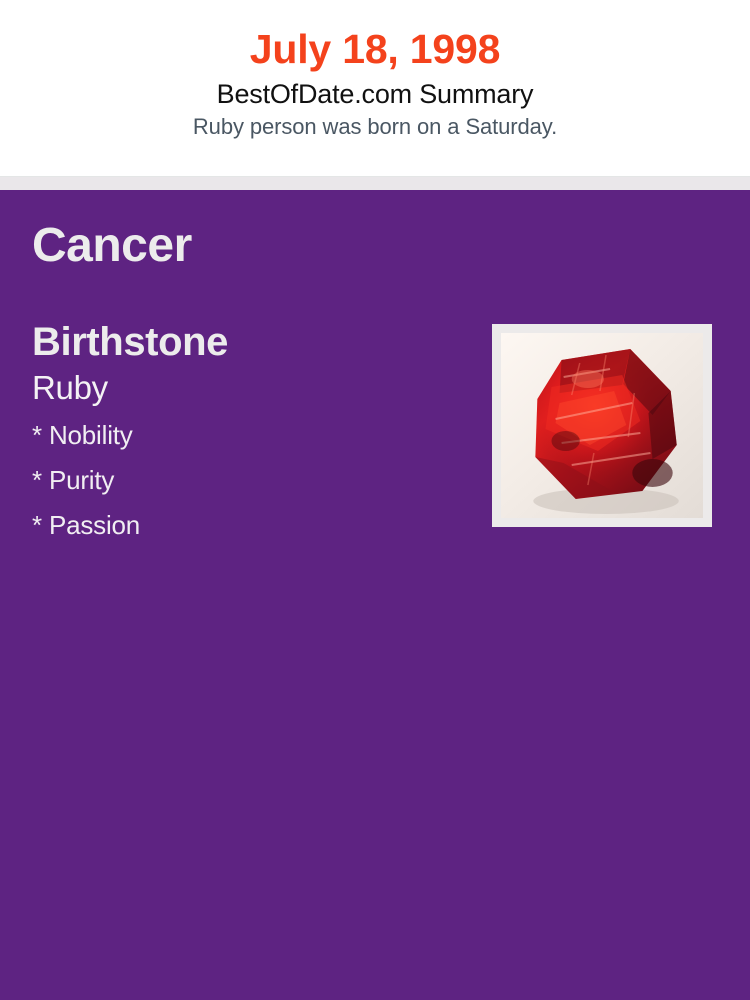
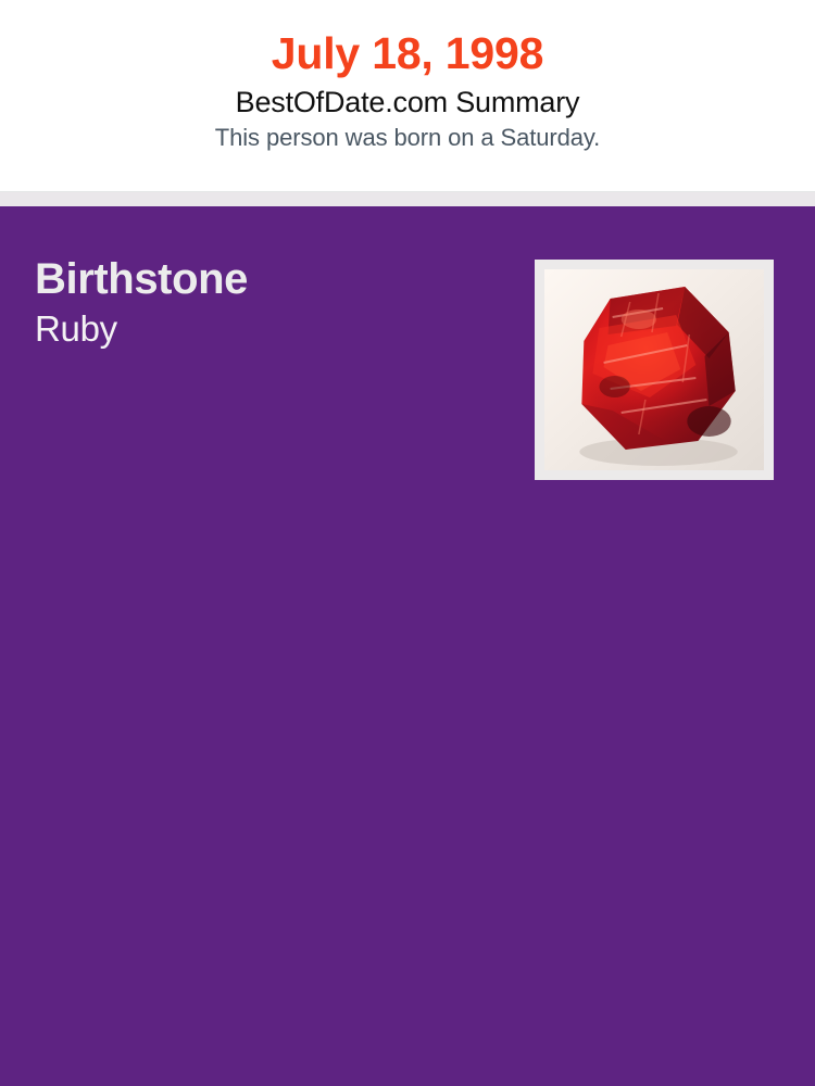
  July 18, 1998
  BestOfDate.com Summary
- Ruby person was born on a Saturday.
+ This person was born on a Saturday.
- Cancer
  Birthstone
  Ruby
- * Nobility
- * Purity
- * Passion
